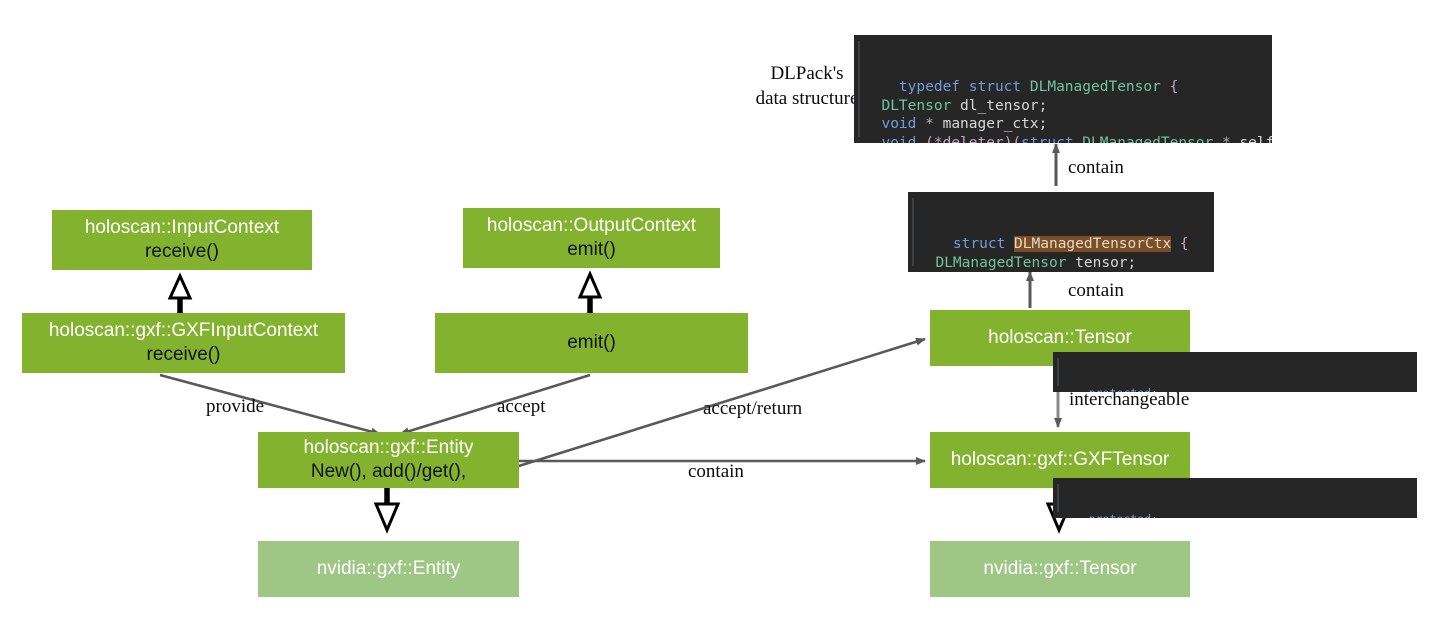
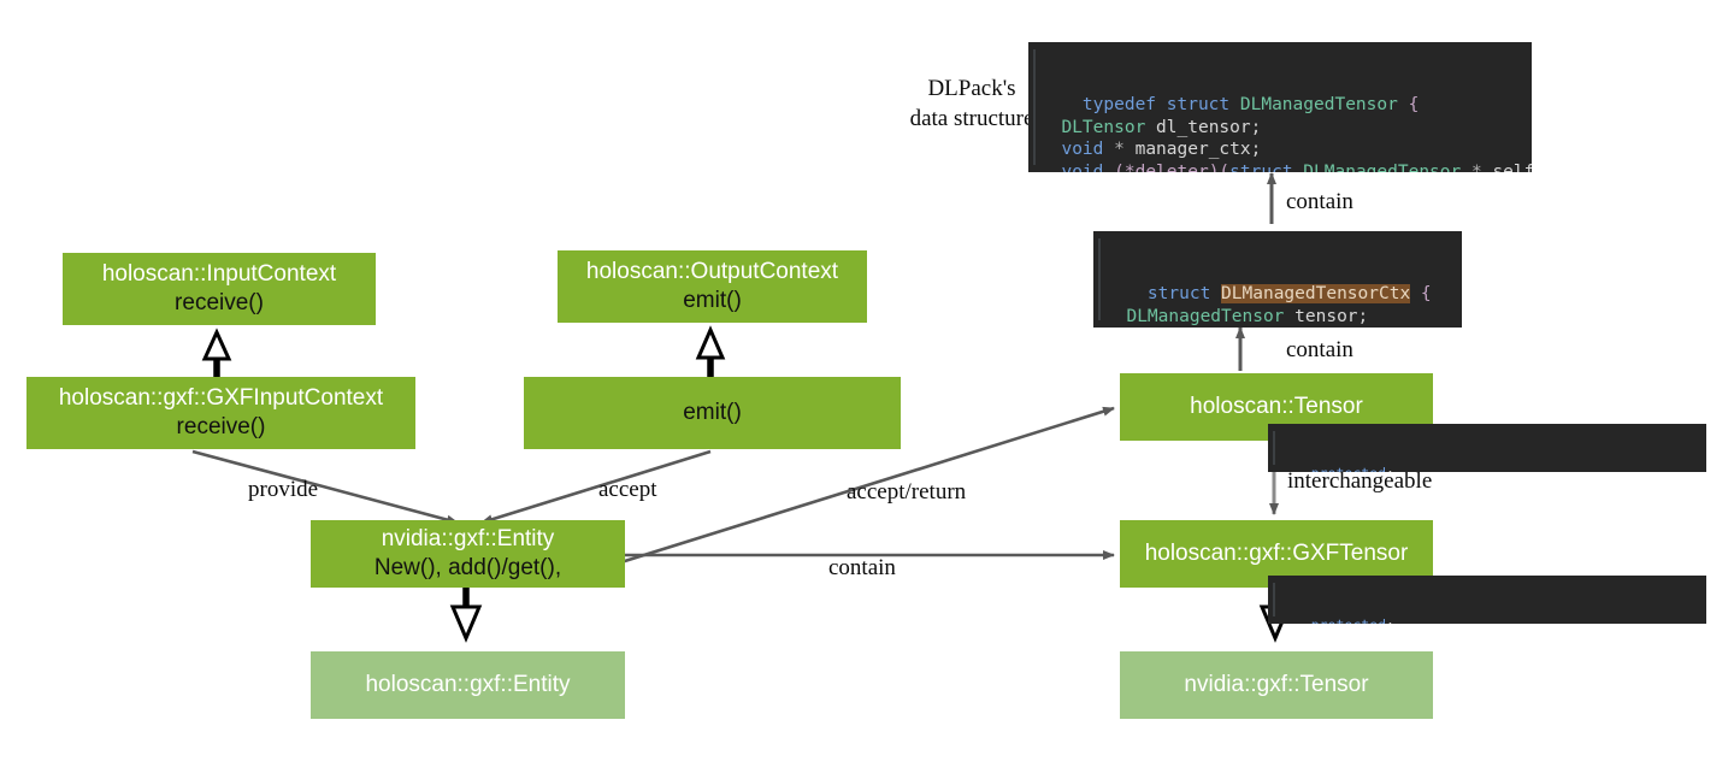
  holoscan::InputContext
  receive()
  holoscan::gxf::GXFInputContext
  receive()
  holoscan::OutputContext
  emit()
  emit()
- holoscan::gxf::Entity
+ nvidia::gxf::Entity
  New(), add()/get(),
- nvidia::gxf::Entity
+ holoscan::gxf::Entity
  holoscan::Tensor
  holoscan::gxf::GXFTensor
  nvidia::gxf::Tensor
  provide
  accept
  accept/return
  contain
  contain
  contain
  interchangeable
  DLPack's
  data structur
  typedef struct DLManagedTensor { DLTensor dl_tensor; void * manager_ctx; void (*deleter)(struct DLManagedTensor * self
